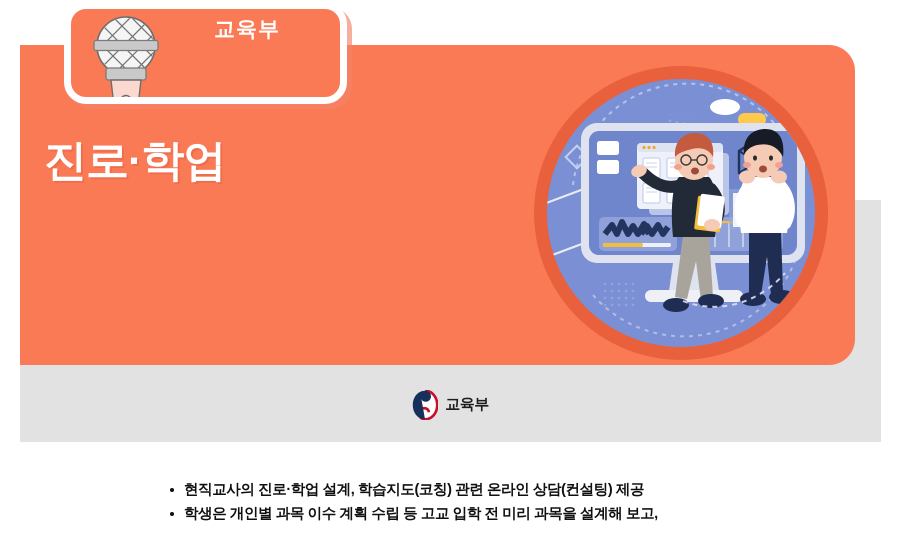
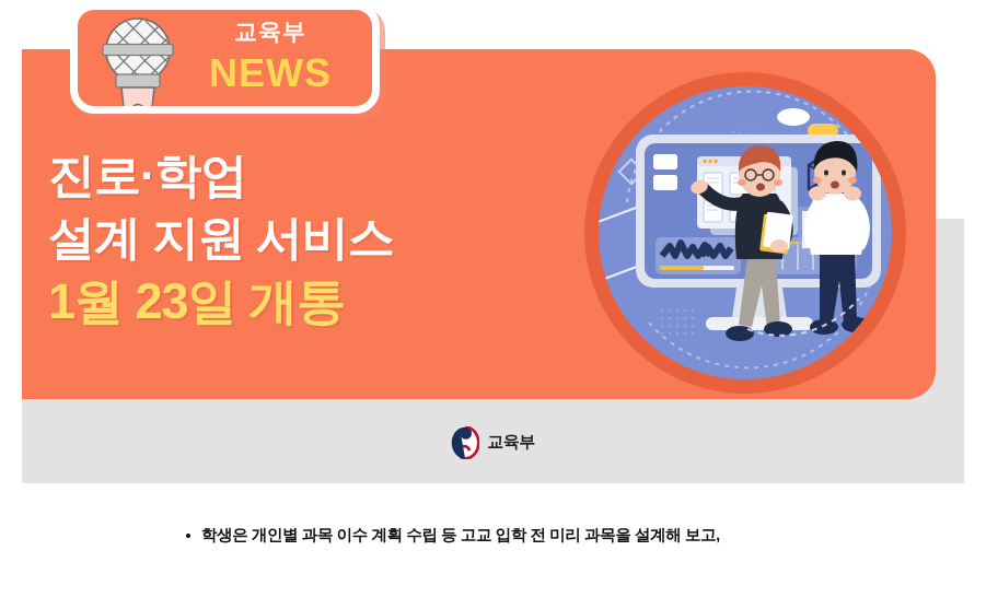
  교육부
+ NEWS
  진로·학업
+ 설계 지원 서비스
+ 1월 23일 개통
  교육부
- 현직교사의 진로·학업 설계, 학습지도(코칭) 관련 온라인 상담(컨설팅) 제공
  학생은 개인별 과목 이수 계획 수립 등 고교 입학 전 미리 과목을 설계해 보고,
